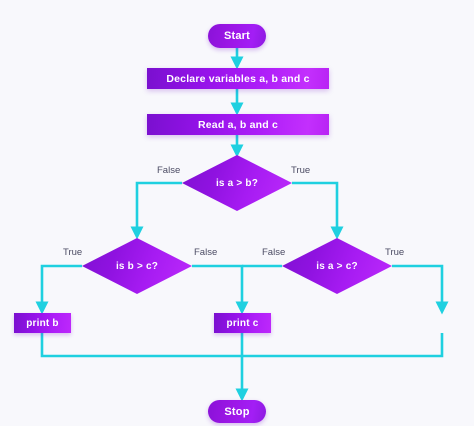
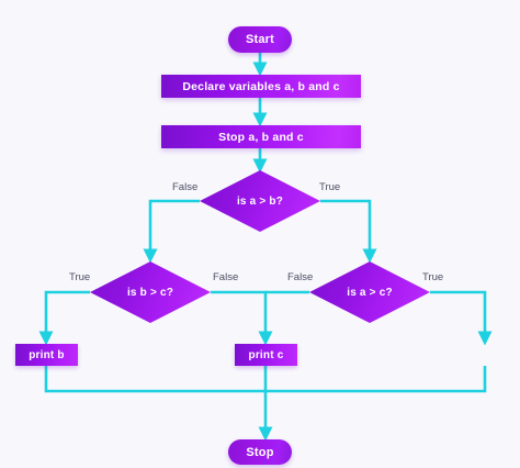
  Start
  Declare variables a, b and c
- Read a, b and c
+ Stop a, b and c
  is a > b?
  is b > c?
  is a > c?
  print b
  print c
  Stop
  False
  True
  True
  False
  False
  True
